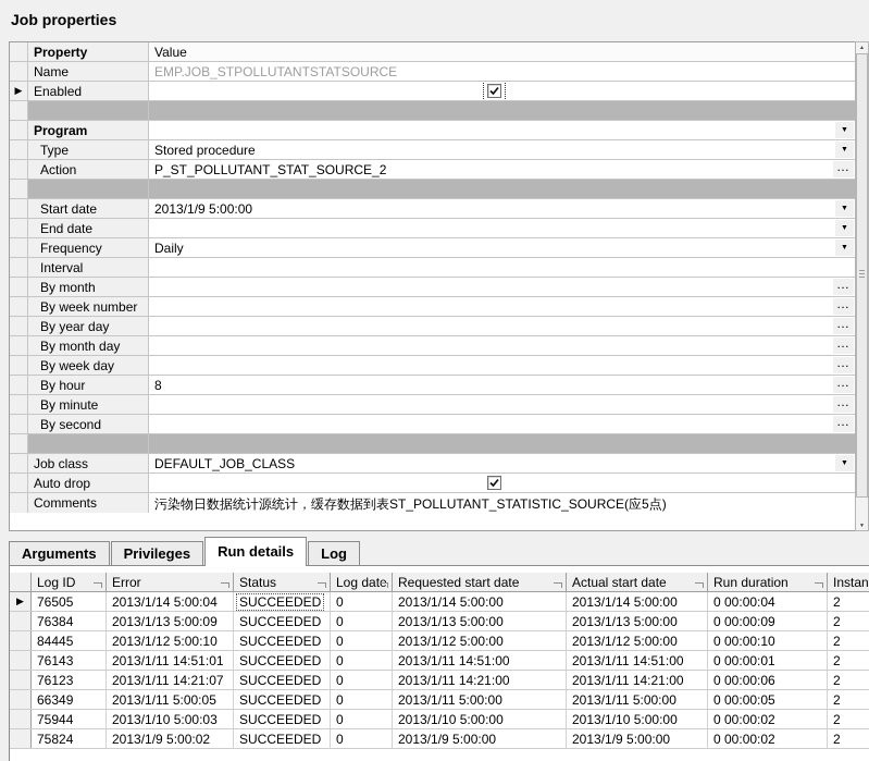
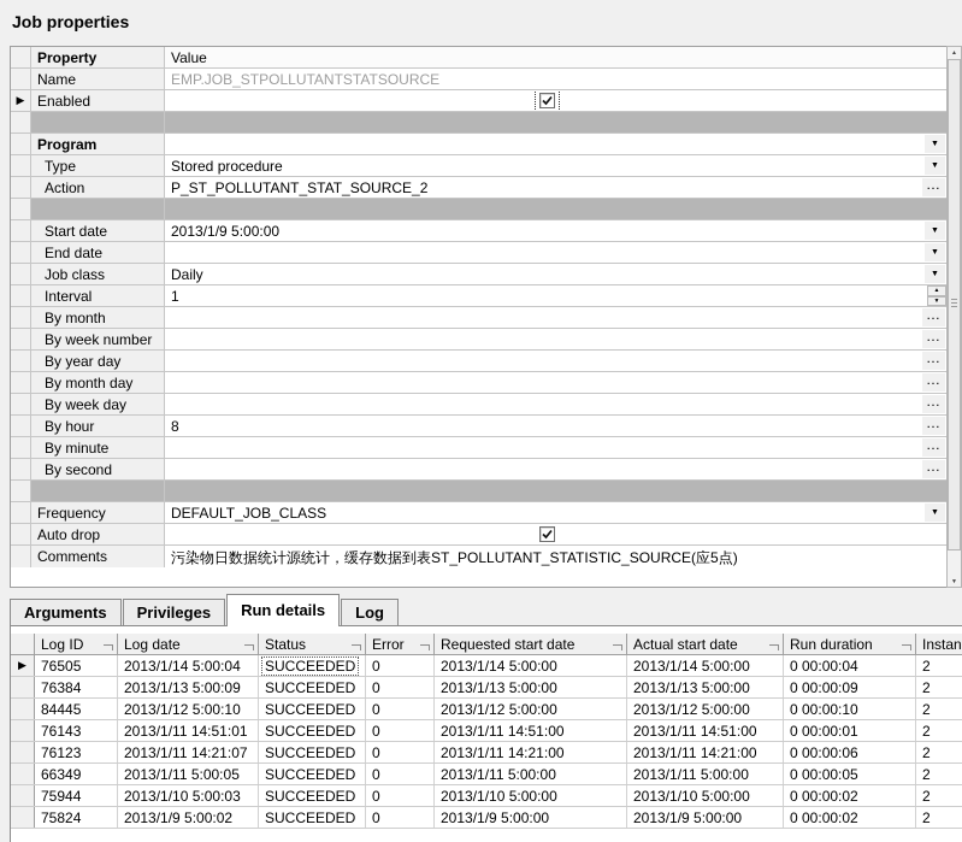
  Job properties
  Property
  Value
  Name
  EMP.JOB_STPOLLUTANTSTATSOURCE
  ▶
  Enabled
  Program
  Type
  Stored procedure
  Action
  P_ST_POLLUTANT_STAT_SOURCE_2
  …
  Start date
  2013/1/9 5:00:00
  End date
- Frequency
+ Job class
  Daily
  Interval
+ 1
  By month
  …
  By week number
  …
  By year day
  …
  By month day
  …
  By week day
  …
  By hour
  8
  …
  By minute
  …
  By second
  …
- Job class
+ Frequency
  DEFAULT_JOB_CLASS
  Auto drop
  Comments
  污染物日数据统计源统计，缓存数据到表ST_POLLUTANT_STATISTIC_SOURCE(应5点)
  Arguments
  Privileges
  Run details
  Log
  Log ID
- Error
+ Log date
  Status
- Log date
+ Error
  Requested start date
  Actual start date
  Run duration
  Instan
  ▶
  76505
  2013/1/14 5:00:04
  SUCCEEDED
  0
  2013/1/14 5:00:00
  2013/1/14 5:00:00
  0 00:00:04
  2
  76384
  2013/1/13 5:00:09
  SUCCEEDED
  0
  2013/1/13 5:00:00
  2013/1/13 5:00:00
  0 00:00:09
  2
  84445
  2013/1/12 5:00:10
  SUCCEEDED
  0
  2013/1/12 5:00:00
  2013/1/12 5:00:00
  0 00:00:10
  2
  76143
  2013/1/11 14:51:01
  SUCCEEDED
  0
  2013/1/11 14:51:00
  2013/1/11 14:51:00
  0 00:00:01
  2
  76123
  2013/1/11 14:21:07
  SUCCEEDED
  0
  2013/1/11 14:21:00
  2013/1/11 14:21:00
  0 00:00:06
  2
  66349
  2013/1/11 5:00:05
  SUCCEEDED
  0
  2013/1/11 5:00:00
  2013/1/11 5:00:00
  0 00:00:05
  2
  75944
  2013/1/10 5:00:03
  SUCCEEDED
  0
  2013/1/10 5:00:00
  2013/1/10 5:00:00
  0 00:00:02
  2
  75824
  2013/1/9 5:00:02
  SUCCEEDED
  0
  2013/1/9 5:00:00
  2013/1/9 5:00:00
  0 00:00:02
  2
